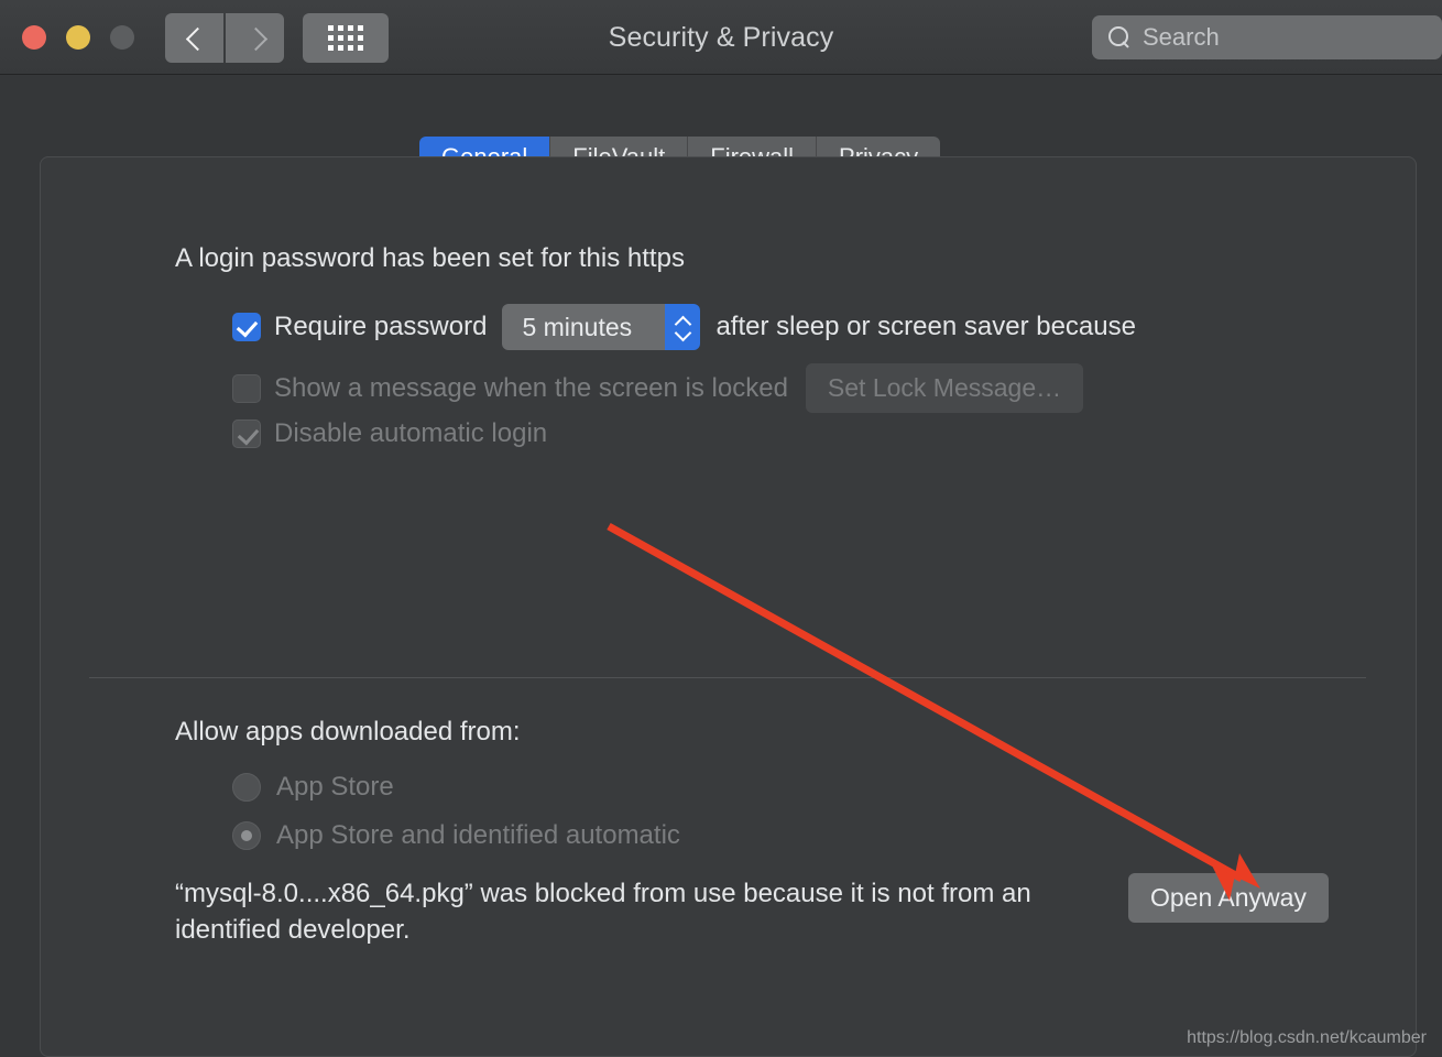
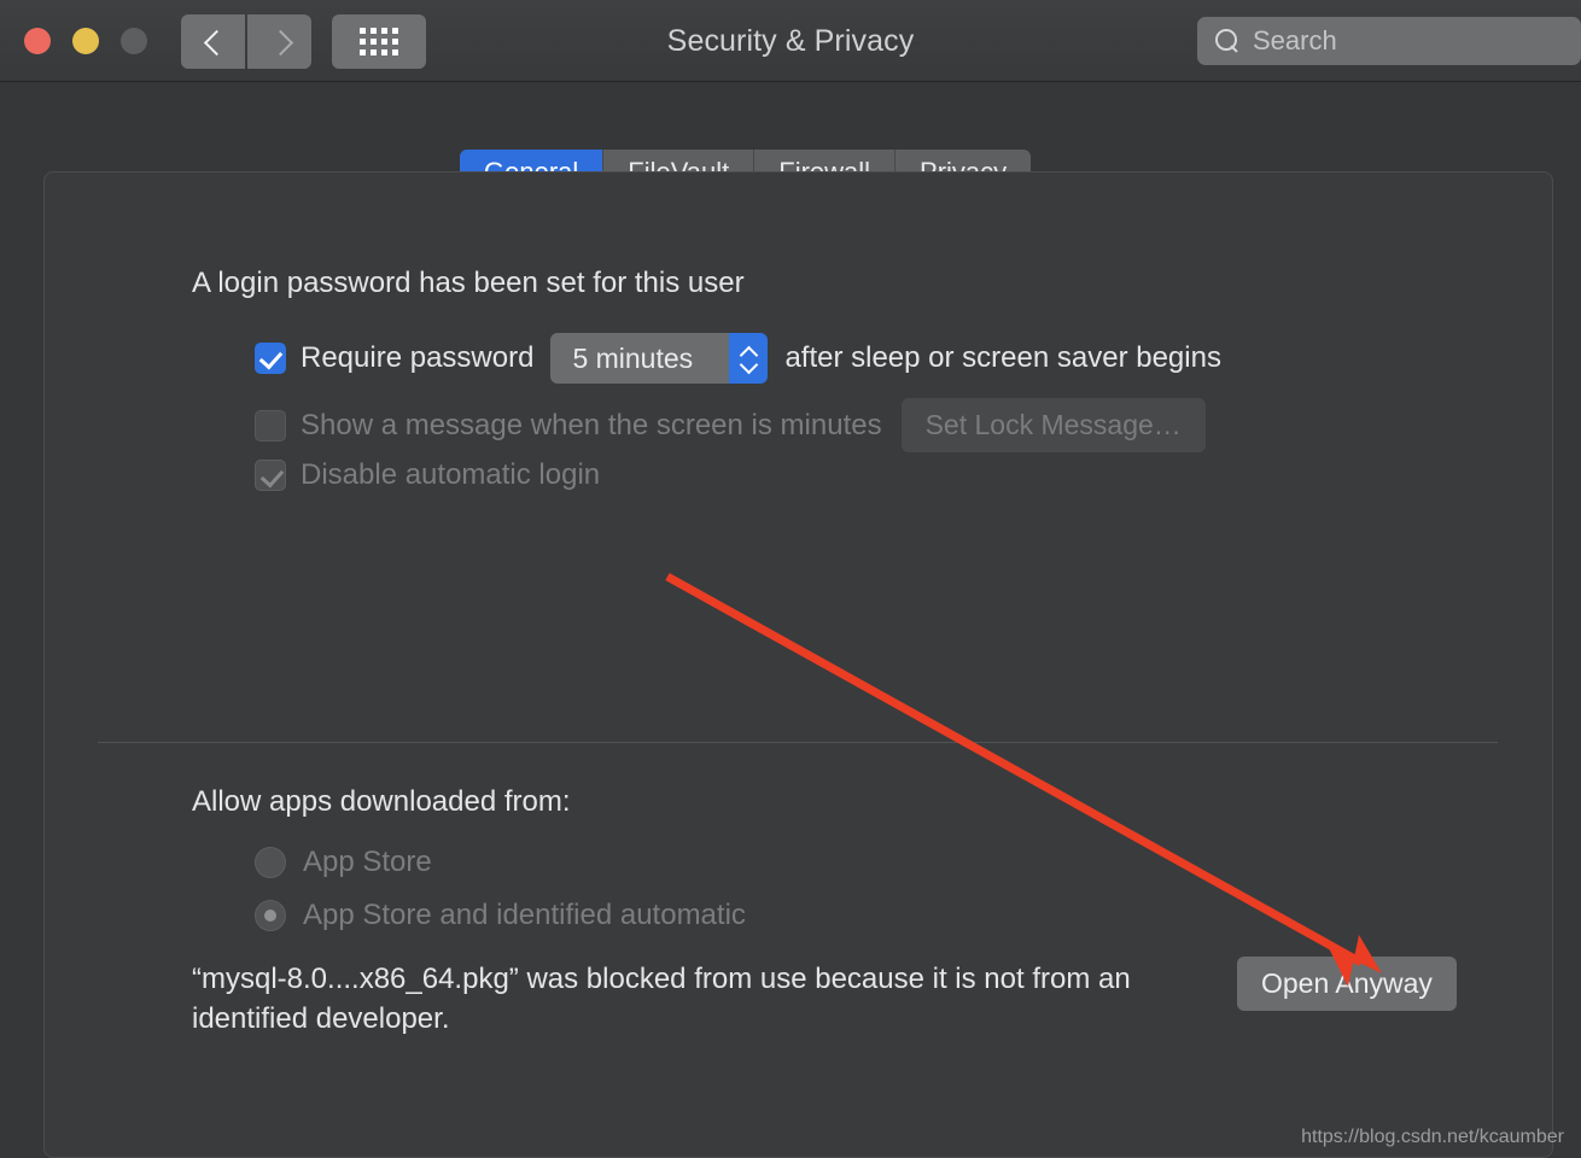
  Security & Privacy
  Search
- A login password has been set for this https
+ A login password has been set for this user
  Require password
  5 minutes
- after sleep or screen saver because
+ after sleep or screen saver begins
- Show a message when the screen is locked
+ Show a message when the screen is minutes
  Set Lock Message…
  Disable automatic login
  Allow apps downloaded from:
  App Store
  App Store and identified automatic
  “mysql-8.0....x86_64.pkg” was blocked from use because it is not from an identified developer.
  Open Anyway
  https://blog.csdn.net/kcaumber
